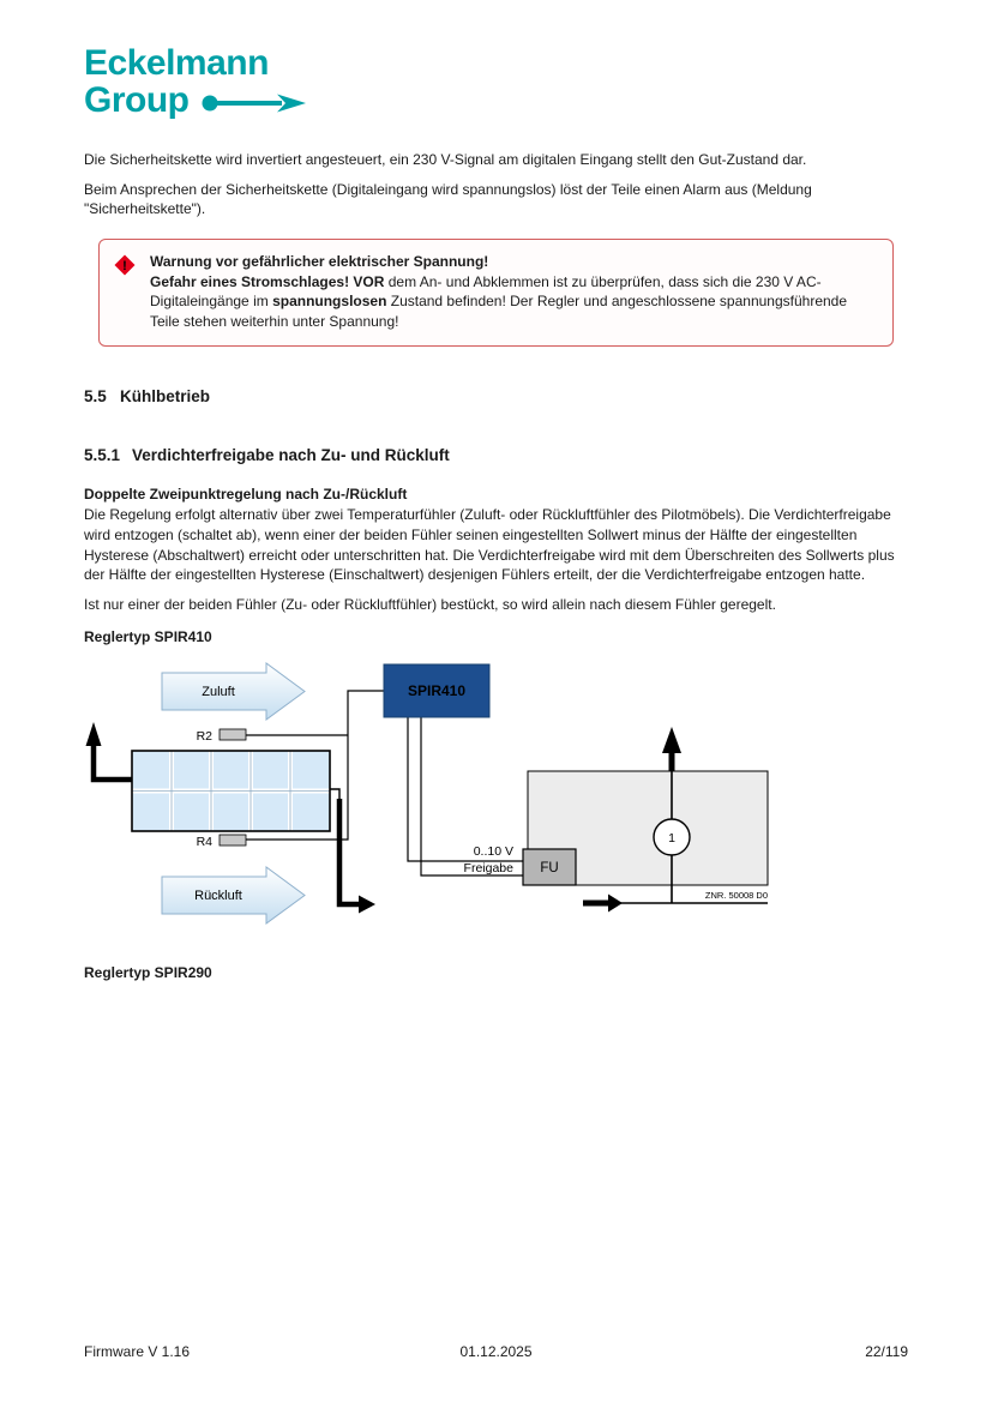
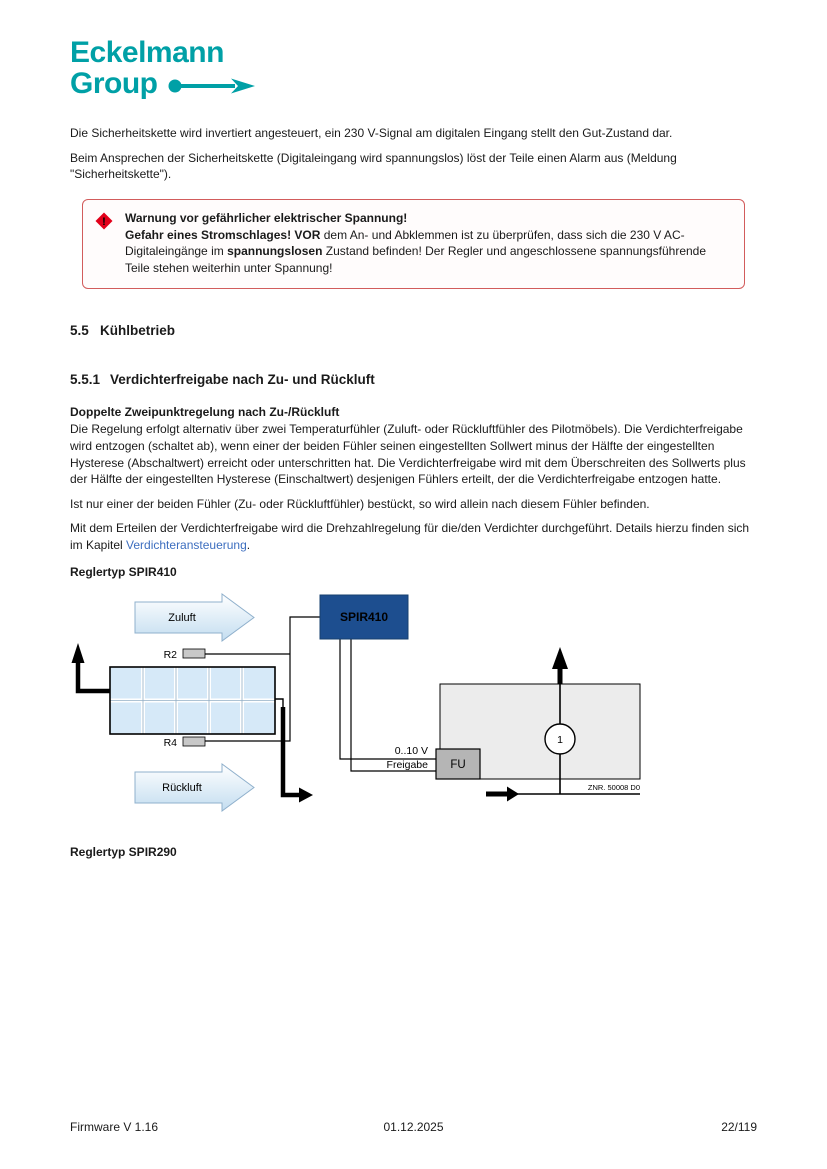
  Eckelmann
  Group
  Die Sicherheitskette wird invertiert angesteuert, ein 230 V-Signal am digitalen Eingang stellt den Gut-Zustand dar.
  Beim Ansprechen der Sicherheitskette (Digitaleingang wird spannungslos) löst der Teile einen Alarm aus (Meldung "Sicherheitskette").
  !
  Warnung vor gefährlicher elektrischer Spannung!
  Gefahr eines Stromschlages! VOR dem An- und Abklemmen ist zu überprüfen, dass sich die 230 V AC-Digitaleingänge im spannungslosen Zustand befinden! Der Regler und angeschlossene spannungsführende Teile stehen weiterhin unter Spannung!
  5.5
  Kühlbetrieb
  5.5.1
  Verdichterfreigabe nach Zu- und Rückluft
  Doppelte Zweipunktregelung nach Zu-/Rückluft
  Die Regelung erfolgt alternativ über zwei Temperaturfühler (Zuluft- oder Rückluftfühler des Pilotmöbels). Die Verdichterfreigabe wird entzogen (schaltet ab), wenn einer der beiden Fühler seinen eingestellten Sollwert minus der Hälfte der eingestellten Hysterese (Abschaltwert) erreicht oder unterschritten hat. Die Verdichterfreigabe wird mit dem Überschreiten des Sollwerts plus der Hälfte der eingestellten Hysterese (Einschaltwert) desjenigen Fühlers erteilt, der die Verdichterfreigabe entzogen hatte.
- Ist nur einer der beiden Fühler (Zu- oder Rückluftfühler) bestückt, so wird allein nach diesem Fühler geregelt.
+ Ist nur einer der beiden Fühler (Zu- oder Rückluftfühler) bestückt, so wird allein nach diesem Fühler befinden.
+ Mit dem Erteilen der Verdichterfreigabe wird die Drehzahlregelung für die/den Verdichter durchgeführt. Details hierzu finden sich im Kapitel Verdichteransteuerung.
  Reglertyp SPIR410
  1
  0..10 V
  Freigabe
  FU
  R2
  R4
  Zuluft
  Rückluft
  SPIR410
  ZNR. 50008 D0
  Reglertyp SPIR290
  Firmware V 1.16
  01.12.2025
  22/119
